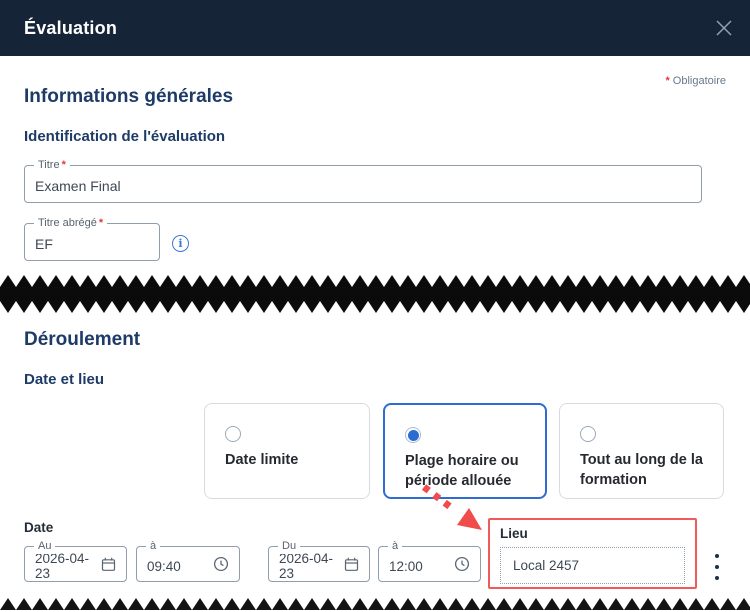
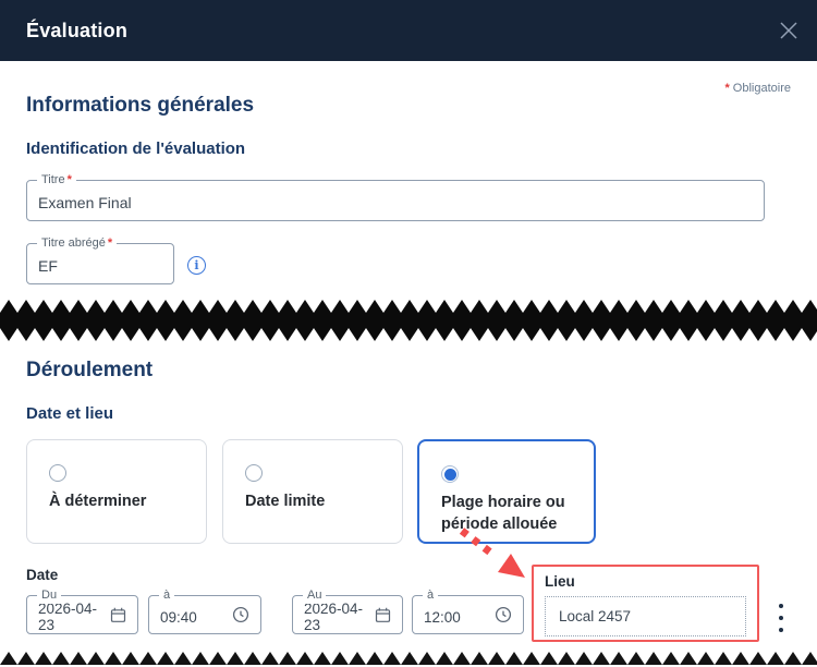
  Évaluation
  * Obligatoire
  Informations générales
  Identification de l'évaluation
  Titre *
  Examen Final
  Titre abrégé *
  EF
  i
  Déroulement
  Date et lieu
+ À déterminer
  Date limite
  Plage horaire ou période allouée
- Tout au long de la formation
  Date
- Au
+ Du
  2026-04-23
  à
  09:40
- Du
+ Au
  2026-04-23
  à
  12:00
  Lieu
  Local 2457
